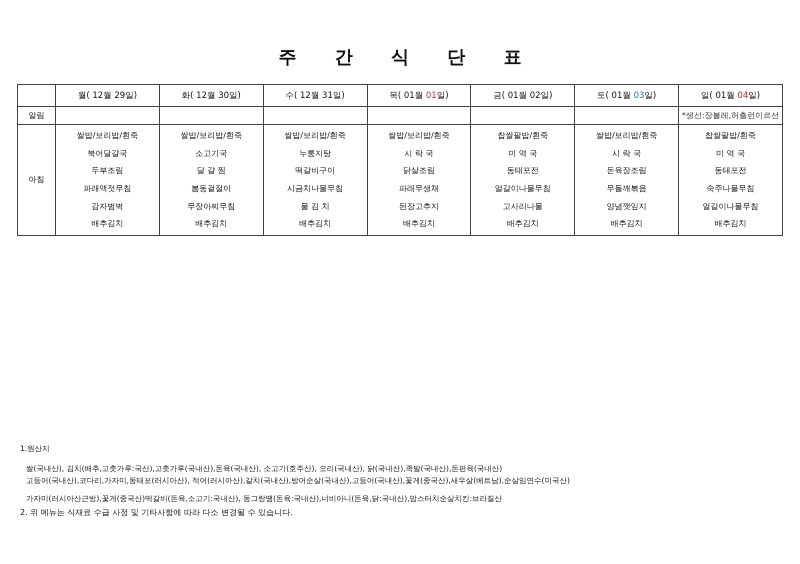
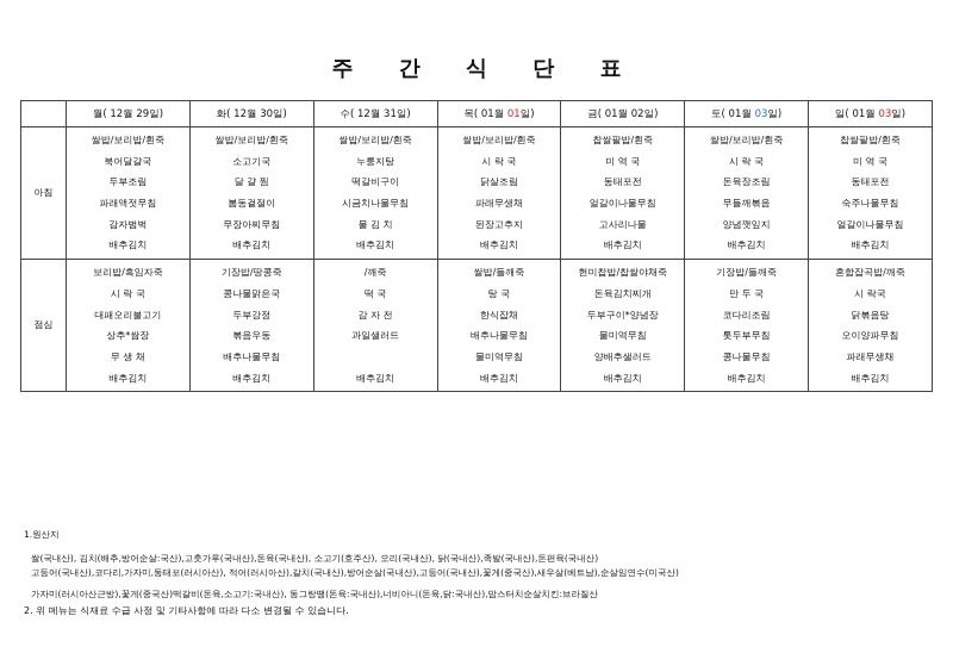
  주 간 식 단 표
- 	월( 12월 29일)	화( 12월 30일)	수( 12월 31일)	목( 01월 01일)	금( 01월 02일)	토( 01월 03일)	일( 01월 04일)
+ 	월( 12월 29일)	화( 12월 30일)	수( 12월 31일)	목( 01월 01일)	금( 01월 02일)	토( 01월 03일)	일( 01월 03일)
- 알림							*생선:장볼레,허츨런이르선
  아침	쌀밥/보리밥/흰죽북어달걀국두부조림파래액젓무침감자범벅배추김치	쌀밥/보리밥/흰죽소고기국달 걀 찜봄동겉절이무장아찌무침배추김치	쌀밥/보리밥/흰죽누룽지탕떡갈비구이시금치나물무침물 김 치배추김치	쌀밥/보리밥/흰죽시 락 국닭살조림파래무생채된장고추지배추김치	찹쌀팥밥/흰죽미 역 국동태포전얼갈이나물무침고사리나물배추김치	쌀밥/보리밥/흰죽시 락 국돈육장조림무들깨볶음양념깻잎지배추김치	찹쌀팥밥/흰죽미 역 국동태포전숙주나물무침얼갈이나물무침배추김치
+ 점심	보리밥/흑임자죽시 락 국대패오리불고기상추*쌈장무 생 채배추김치	기장밥/땅콩죽콩나물맑은국두부강정볶음우동배추나물무침배추김치	/깨죽떡 국감 자 전과일샐러드배추김치	쌀밥/들깨죽탕 국한식잡채배추나물무침물미역무침배추김치	현미찹밥/찹쌀야채죽돈육김치찌개두부구이*양념장물미역무침양배추샐러드배추김치	기장밥/들깨죽만 두 국코다리조림톳두부무침콩나물무침배추김치	혼합잡곡밥/깨죽시 락국닭볶음탕오이양파무침파래무생채배추김치
  1.원산지
- 쌀(국내산), 김치(배추,고춧가루:국산),고춧가루(국내산),돈육(국내산), 소고기(호주산), 오리(국내산), 닭(국내산),족발(국내산),돈편육(국내산)
+ 쌀(국내산), 김치(배추,방어순살:국산),고춧가루(국내산),돈육(국내산), 소고기(호주산), 오리(국내산), 닭(국내산),족발(국내산),돈편육(국내산)
  고등어(국내산),코다리,가자미,동태포(러시아산), 적어(러시아산),갈치(국내산),방어순살(국내산),고등어(국내산),꽃게(중국산),새우살(베트남),순살임연수(미국산)
  가자미(러시아산근방),꽃게(중국산)떡갈비(돈육,소고기:국내산), 동그랑땡(돈육:국내산),너비아니(돈육,닭:국내산),맘스터치순살치킨:브라질산
  2. 위 메뉴는 식재료 수급 사정 및 기타사항에 따라 다소 변경될 수 있습니다.
